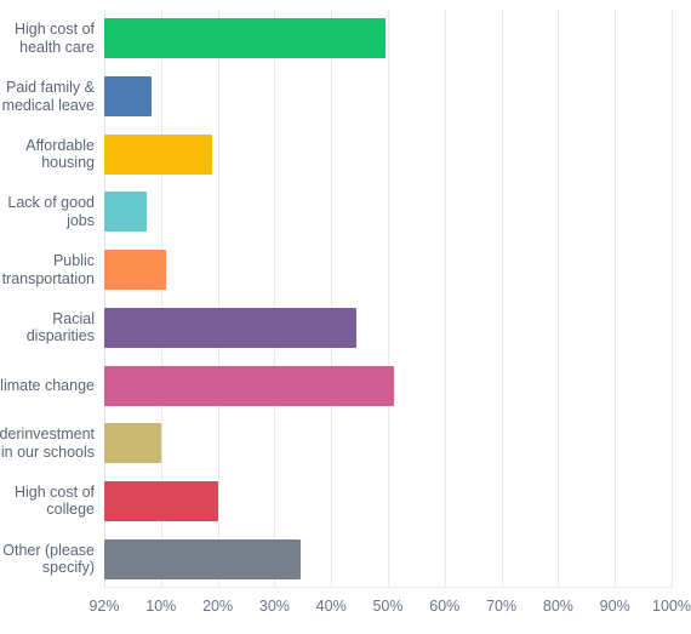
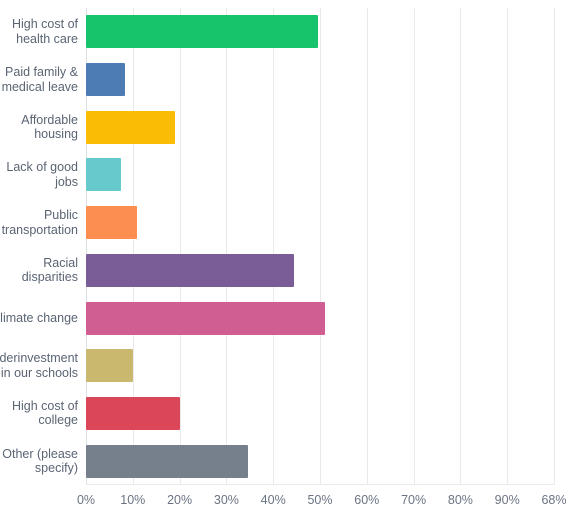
  High cost of
  health care
  Paid family &
  medical leave
  Affordable
  housing
  Lack of good
  jobs
  Public
  transportation
  Racial
  disparities
  limate change
  derinvestment
  in our schools
  High cost of
  college
  Other (please
  specify)
- 92%
+ 0%
  10%
  20%
  30%
  40%
  50%
  60%
  70%
  80%
  90%
- 100%
+ 68%
